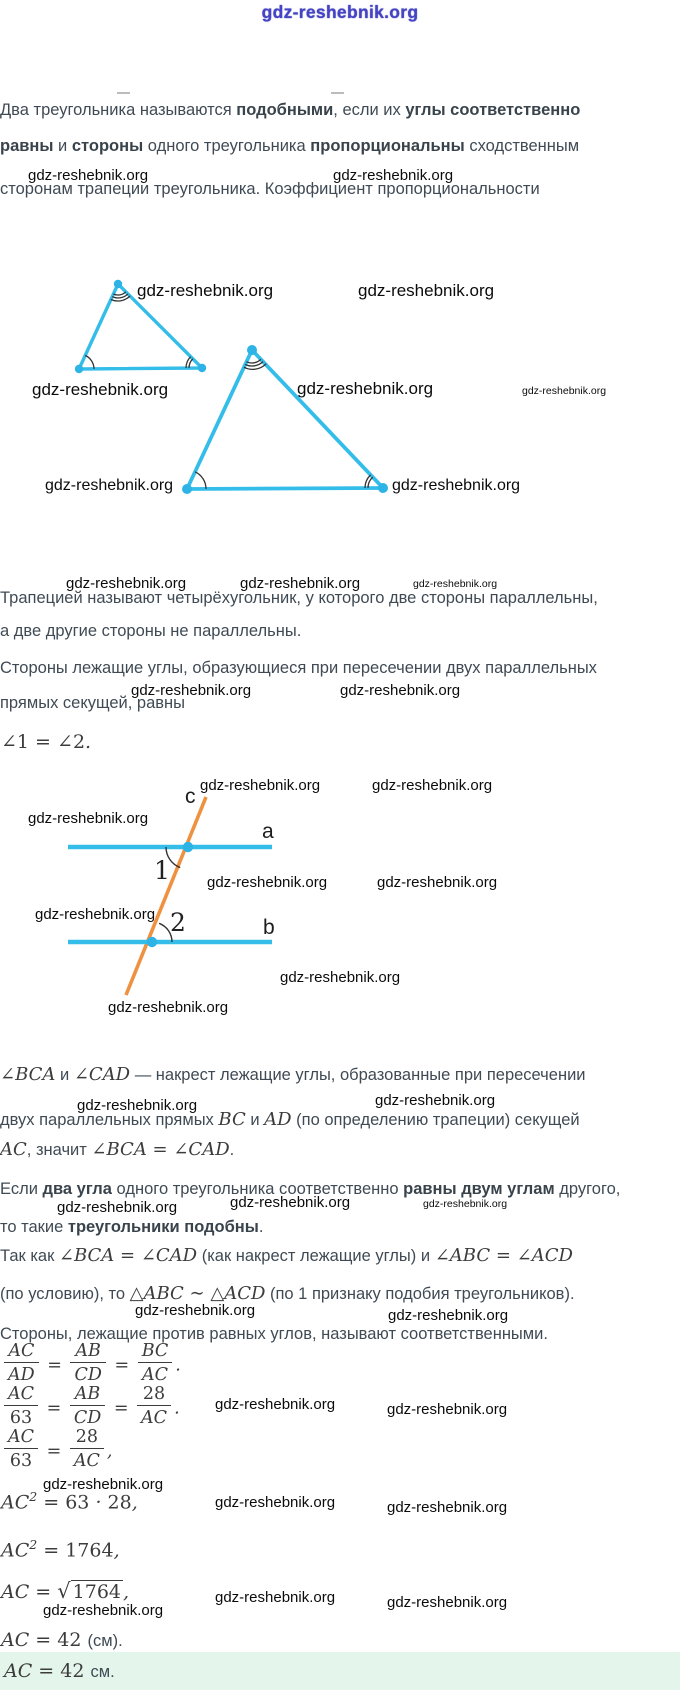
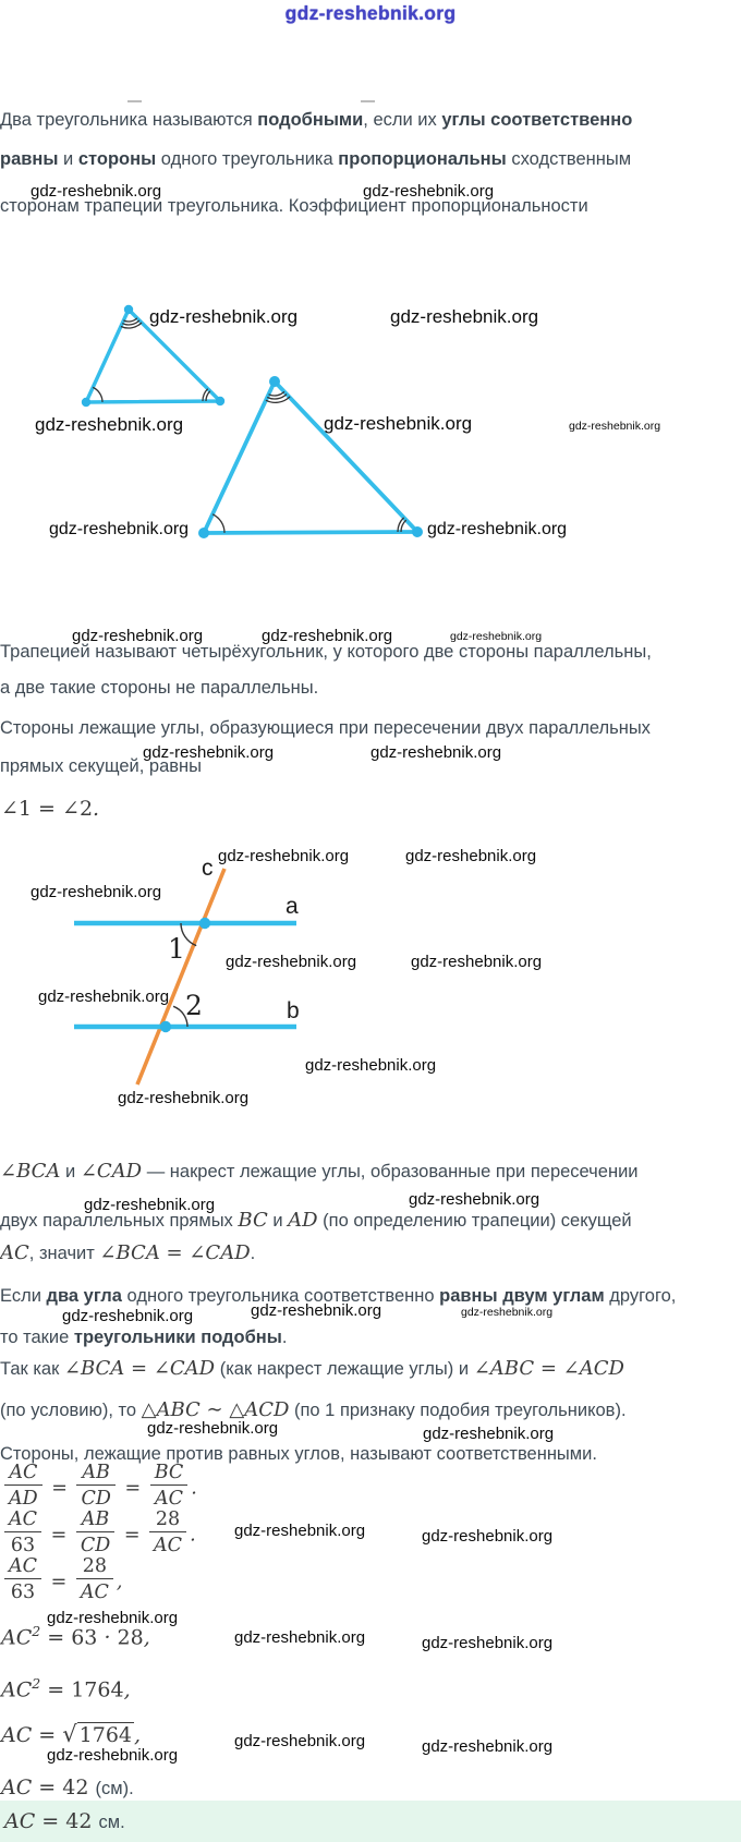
  gdz-reshebnik.org
  Два треугольника называются подобными, если их углы соответственно
  равны и стороны одного треугольника пропорциональны сходственным
  сторонам трапеции треугольника. Коэффициент пропорциональности
  Трапецией называют четырёхугольник, у которого две стороны параллельны,
- а две другие стороны не параллельны.
+ а две такие стороны не параллельны.
  Стороны лежащие углы, образующиеся при пересечении двух параллельных
  прямых секущей, равны
  ∠1 = ∠2.
  c
  a
  b
  1
  2
  ∠BCA и ∠CAD — накрест лежащие углы, образованные при пересечении
  двух параллельных прямых BC и AD (по определению трапеции) секущей
  AC, значит ∠BCA = ∠CAD.
  Если два угла одного треугольника соответственно равны двум углам другого,
  то такие треугольники подобны.
  Так как ∠BCA = ∠CAD (как накрест лежащие углы) и ∠ABC = ∠ACD
  (по условию), то △ABC ∼ △ACD (по 1 признаку подобия треугольников).
  Стороны, лежащие против равных углов, называют соответственными.
  AC
  AD
  =
  AB
  CD
  =
  BC
  AC
  .
  AC
  63
  =
  AB
  CD
  =
  28
  AC
  .
  AC
  63
  =
  28
  AC
  ,
  AC2 = 63 · 28,
  AC2 = 1764,
  AC = √1764,
  AC = 42 (см).
  AC = 42 см.
  gdz-reshebnik.org
  gdz-reshebnik.org
  gdz-reshebnik.org
  gdz-reshebnik.org
  gdz-reshebnik.org
  gdz-reshebnik.org
  gdz-reshebnik.org
  gdz-reshebnik.org
  gdz-reshebnik.org
  gdz-reshebnik.org
  gdz-reshebnik.org
  gdz-reshebnik.org
  gdz-reshebnik.org
  gdz-reshebnik.org
  gdz-reshebnik.org
  gdz-reshebnik.org
  gdz-reshebnik.org
  gdz-reshebnik.org
  gdz-reshebnik.org
  gdz-reshebnik.org
  gdz-reshebnik.org
  gdz-reshebnik.org
  gdz-reshebnik.org
  gdz-reshebnik.org
  gdz-reshebnik.org
  gdz-reshebnik.org
  gdz-reshebnik.org
  gdz-reshebnik.org
  gdz-reshebnik.org
  gdz-reshebnik.org
  gdz-reshebnik.org
  gdz-reshebnik.org
  gdz-reshebnik.org
  gdz-reshebnik.org
  gdz-reshebnik.org
  gdz-reshebnik.org
  gdz-reshebnik.org
